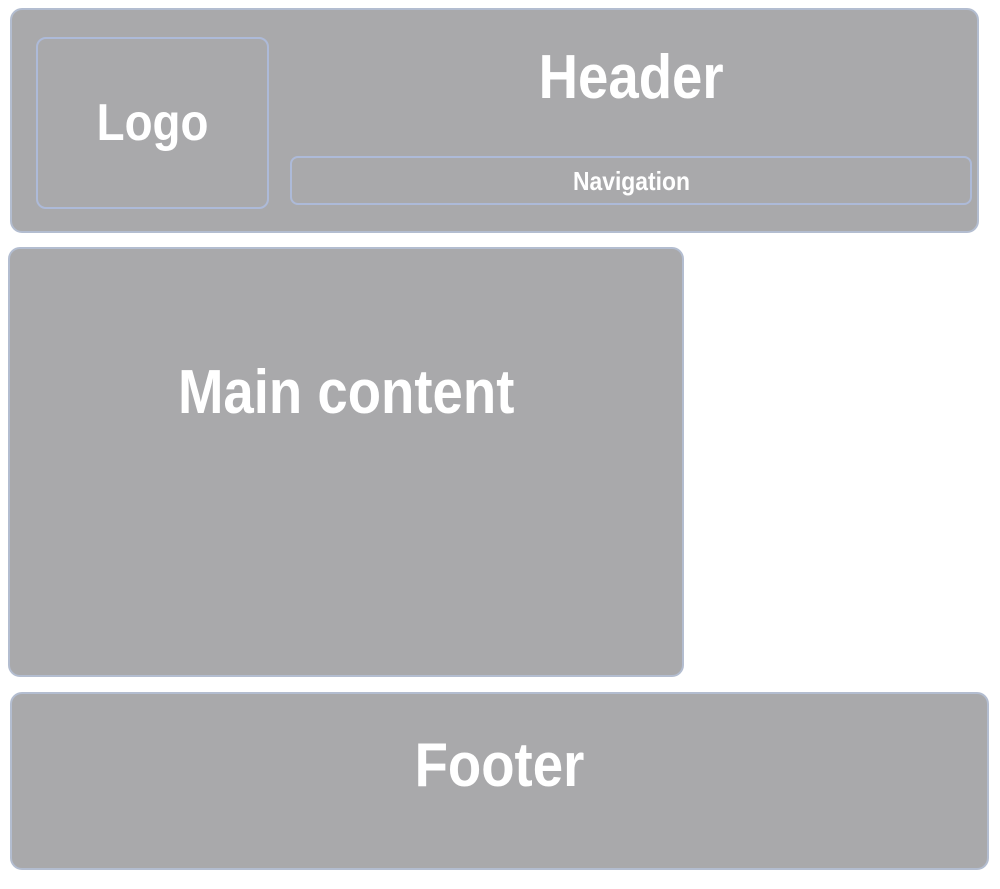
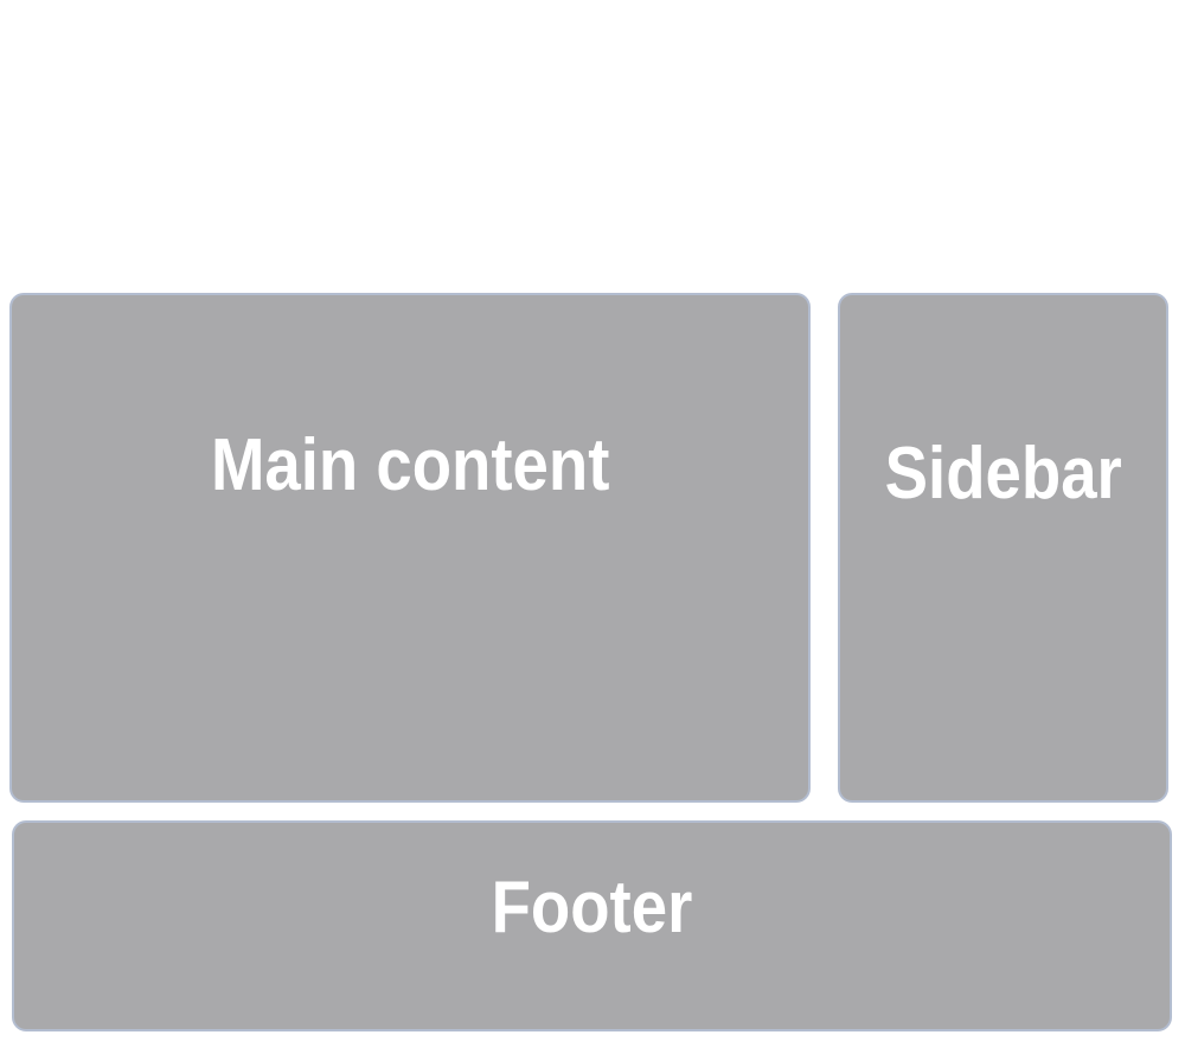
- Logo
- Header
- Navigation
  Main content
+ Sidebar
  Footer
